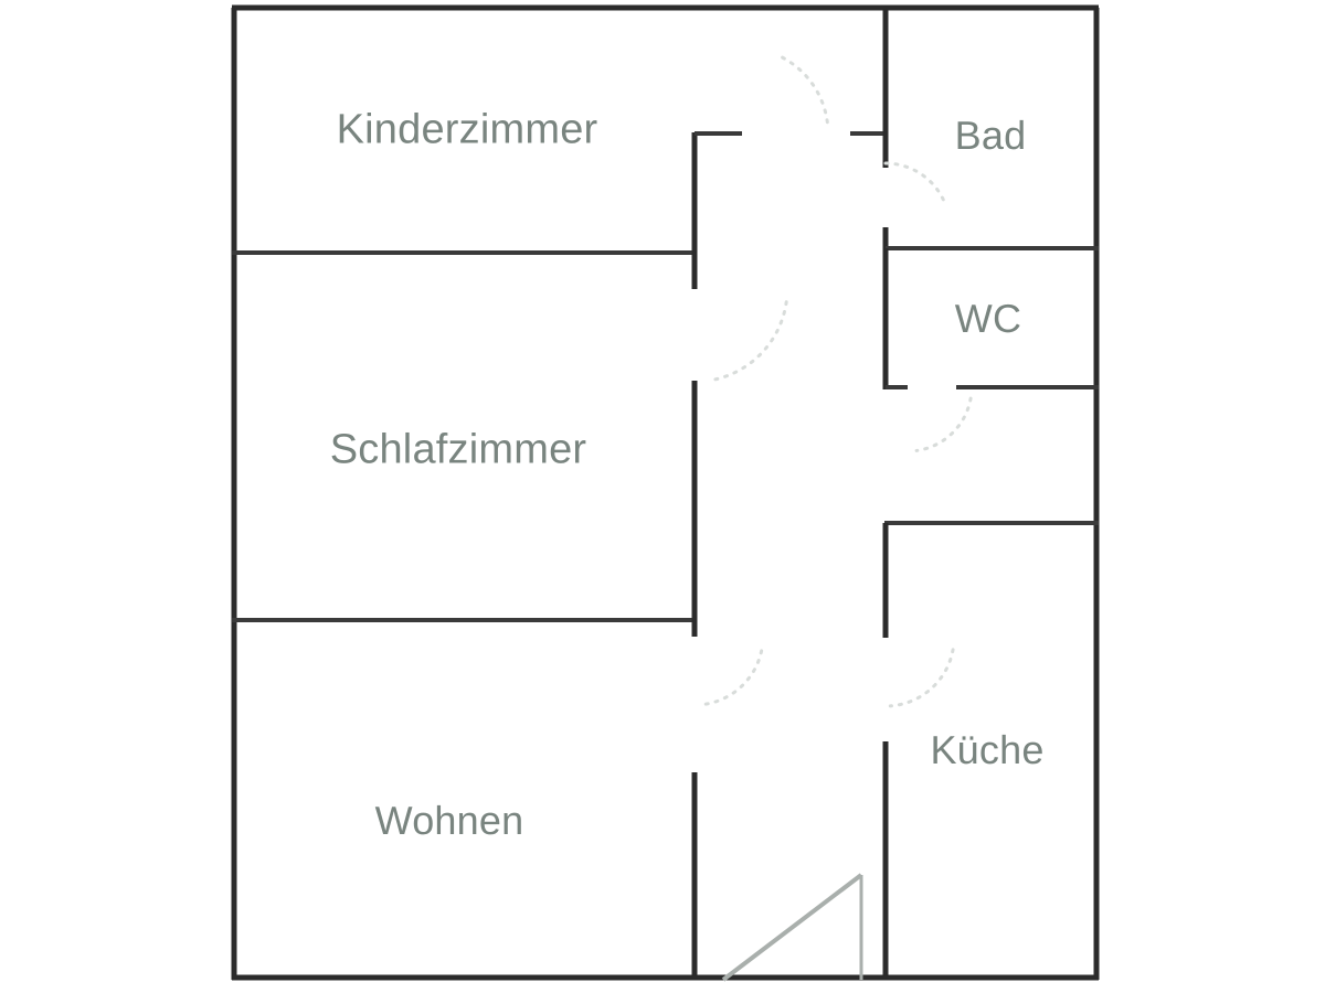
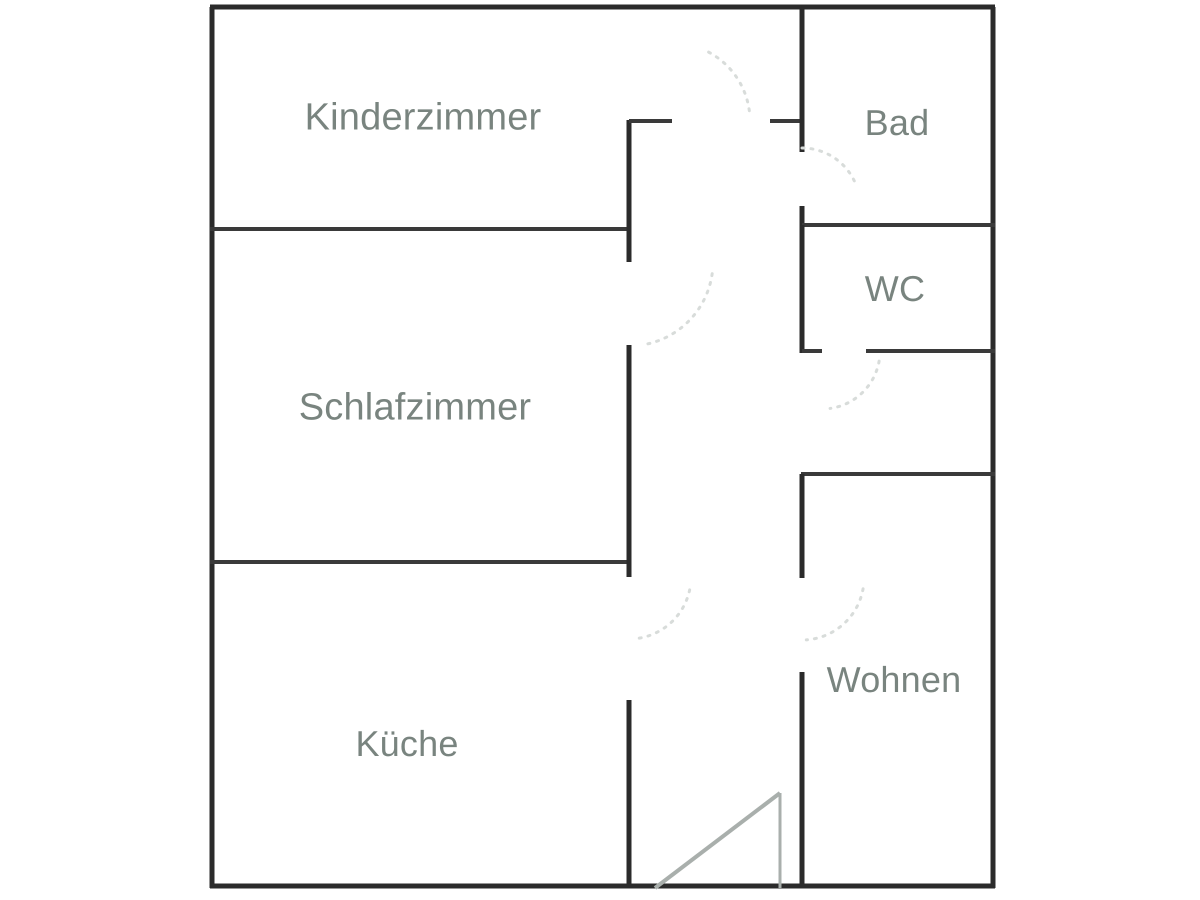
  Kinderzimmer
  Schlafzimmer
- Wohnen
+ Küche
  Bad
  WC
- Küche
+ Wohnen
